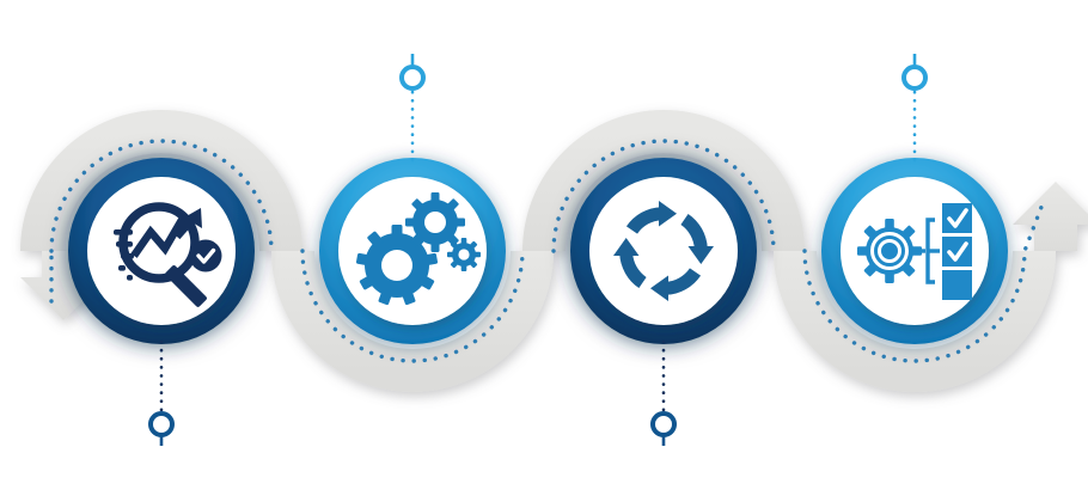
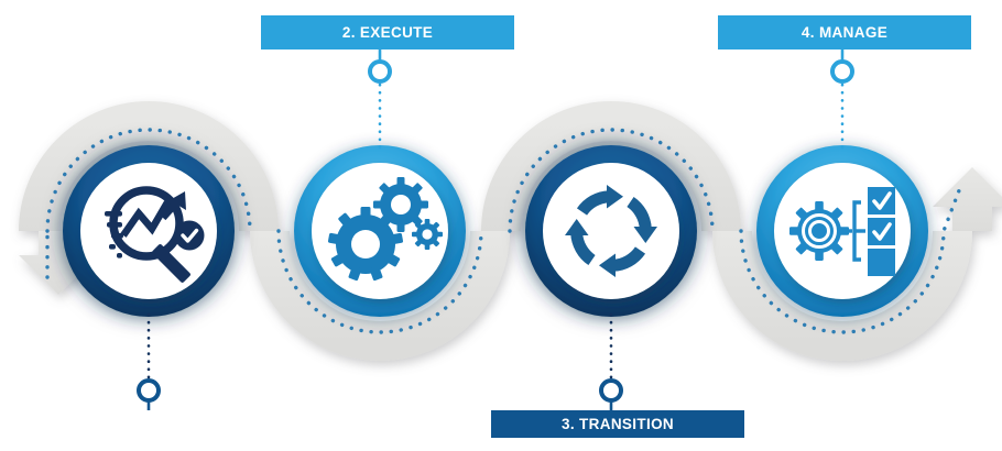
+ 2. EXECUTE
+ 3. TRANSITION
+ 4. MANAGE
